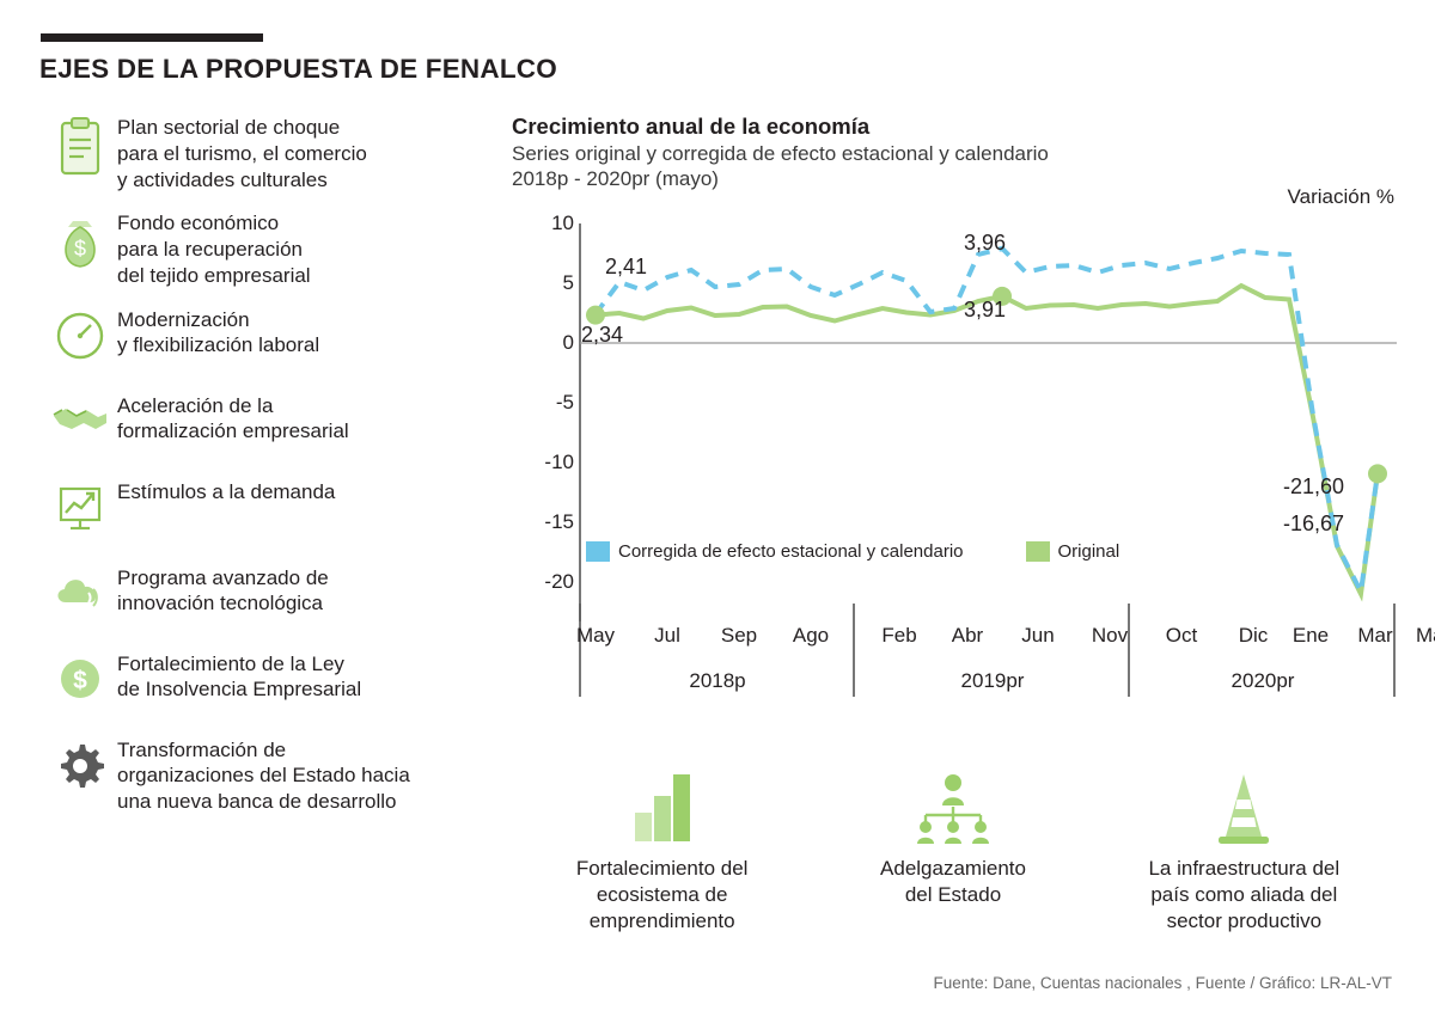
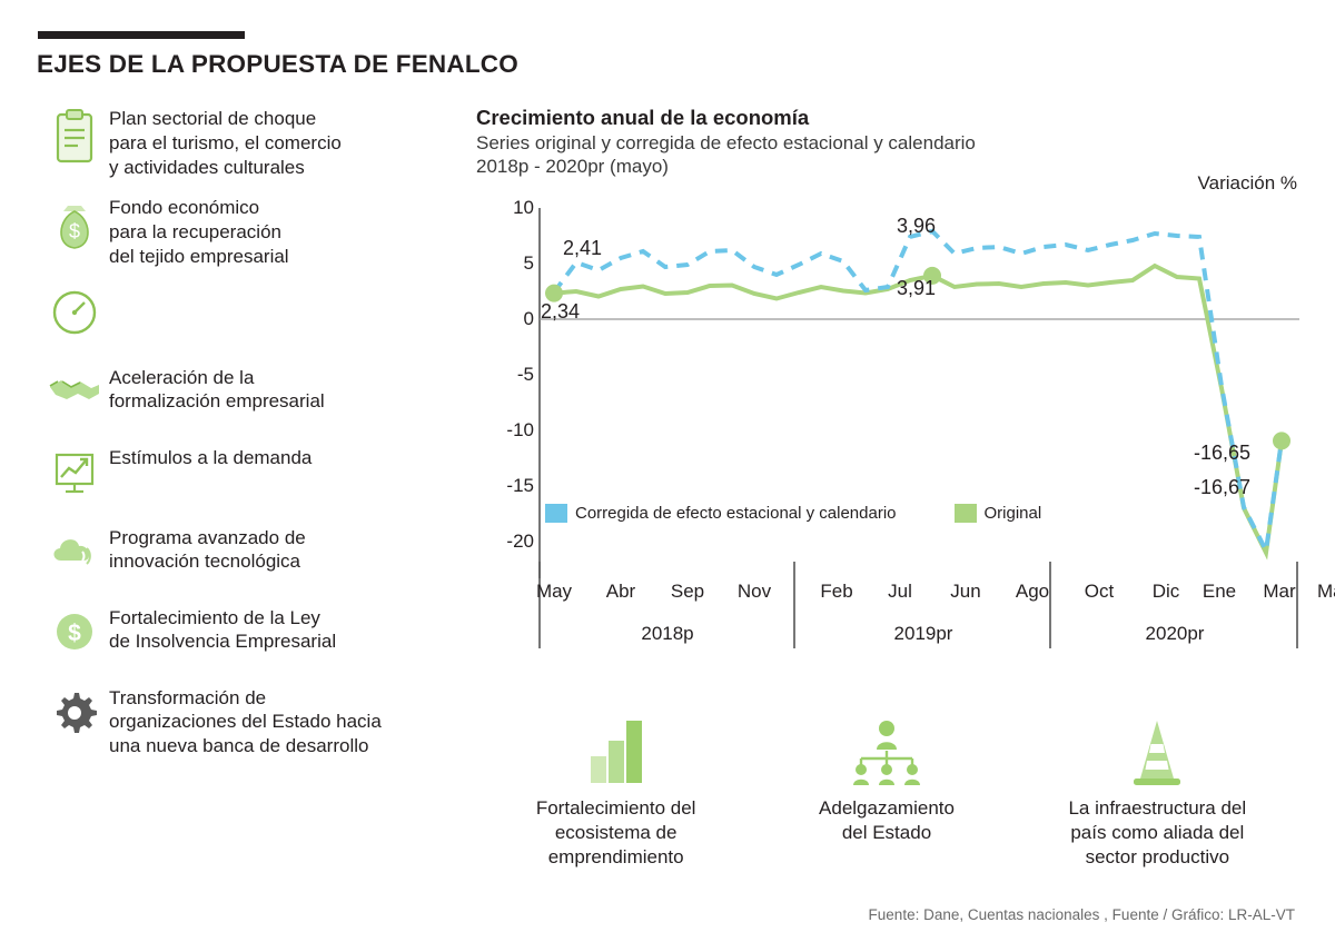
  EJES DE LA PROPUESTA DE FENALCO
  Plan sectorial de choque
  para el turismo, el comercio
  y actividades culturales
  $
  Fondo económico
  para la recuperación
  del tejido empresarial
- Modernización
- y flexibilización laboral
  Aceleración de la
  formalización empresarial
  Estímulos a la demanda
  Programa avanzado de
  innovación tecnológica
  $
  Fortalecimiento de la Ley
  de Insolvencia Empresarial
  Transformación de
  organizaciones del Estado hacia
  una nueva banca de desarrollo
  Crecimiento anual de la economía
  Series original y corregida de efecto estacional y calendario
  2018p - 2020pr (mayo)
  Variación %
  10
  5
  0
  -5
  -10
  -15
  -20
  2,41
  2,34
  3,96
  3,91
- -21,60
+ -16,65
  -16,67
  Corregida de efecto estacional y calendario
  Original
  May
- Jul
+ Abr
  Sep
- Ago
+ Nov
  Feb
- Abr
+ Jul
  Jun
- Nov
+ Ago
  Oct
  Dic
  Ene
  Mar
  2018p
  2019pr
  2020pr
  Fortalecimiento del
  ecosistema de
  emprendimiento
  Adelgazamiento
  del Estado
  La infraestructura del
  país como aliada del
  sector productivo
  Fuente: Dane, Cuentas nacionales , Fuente / Gráfico: LR-AL-VT
